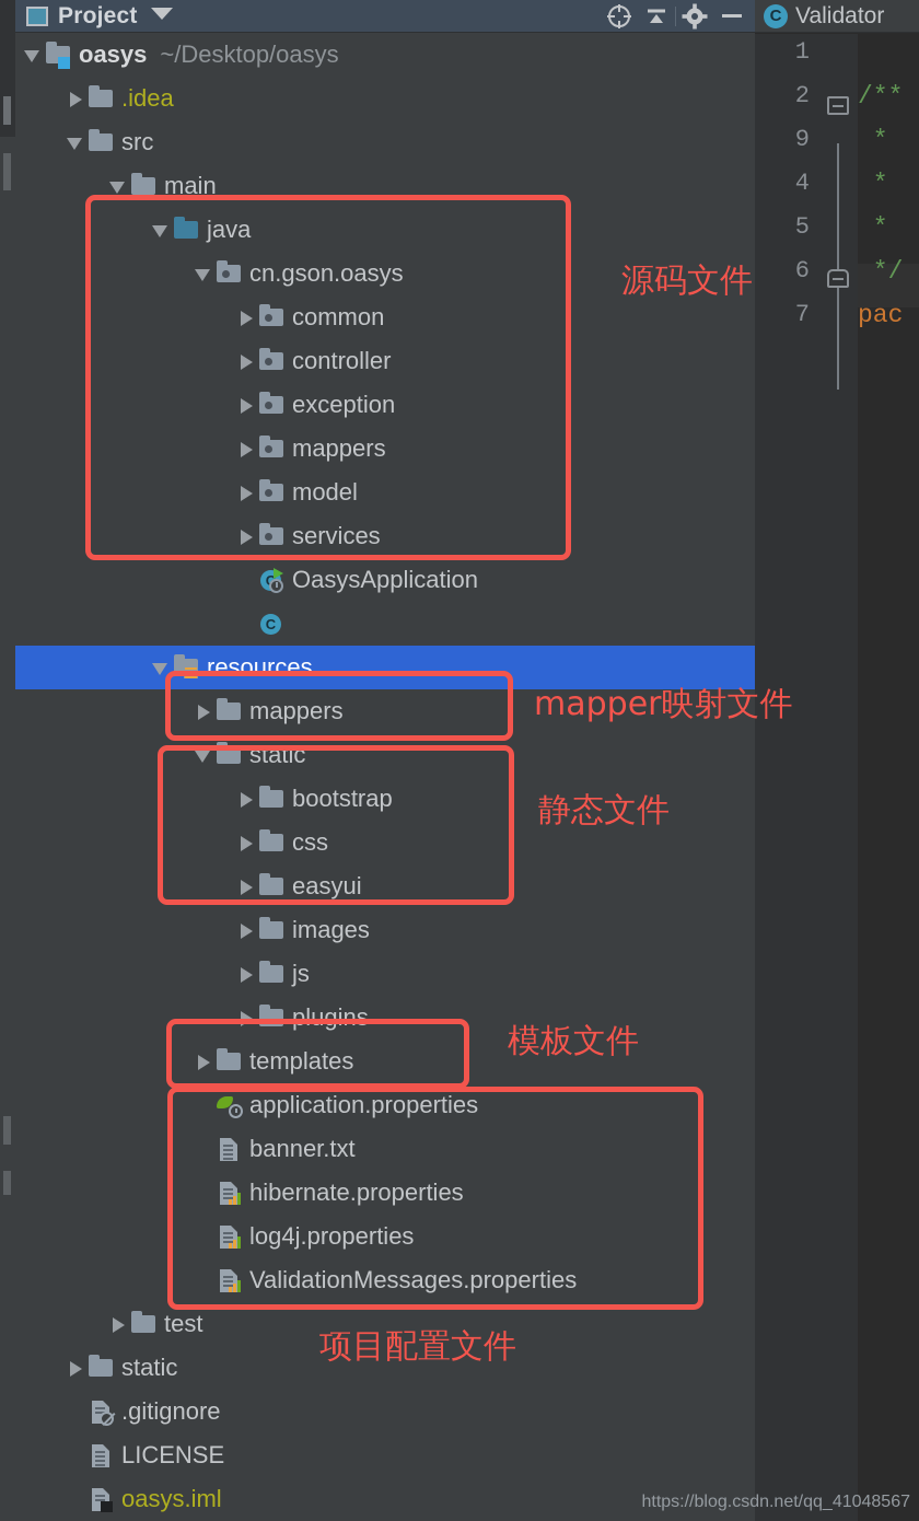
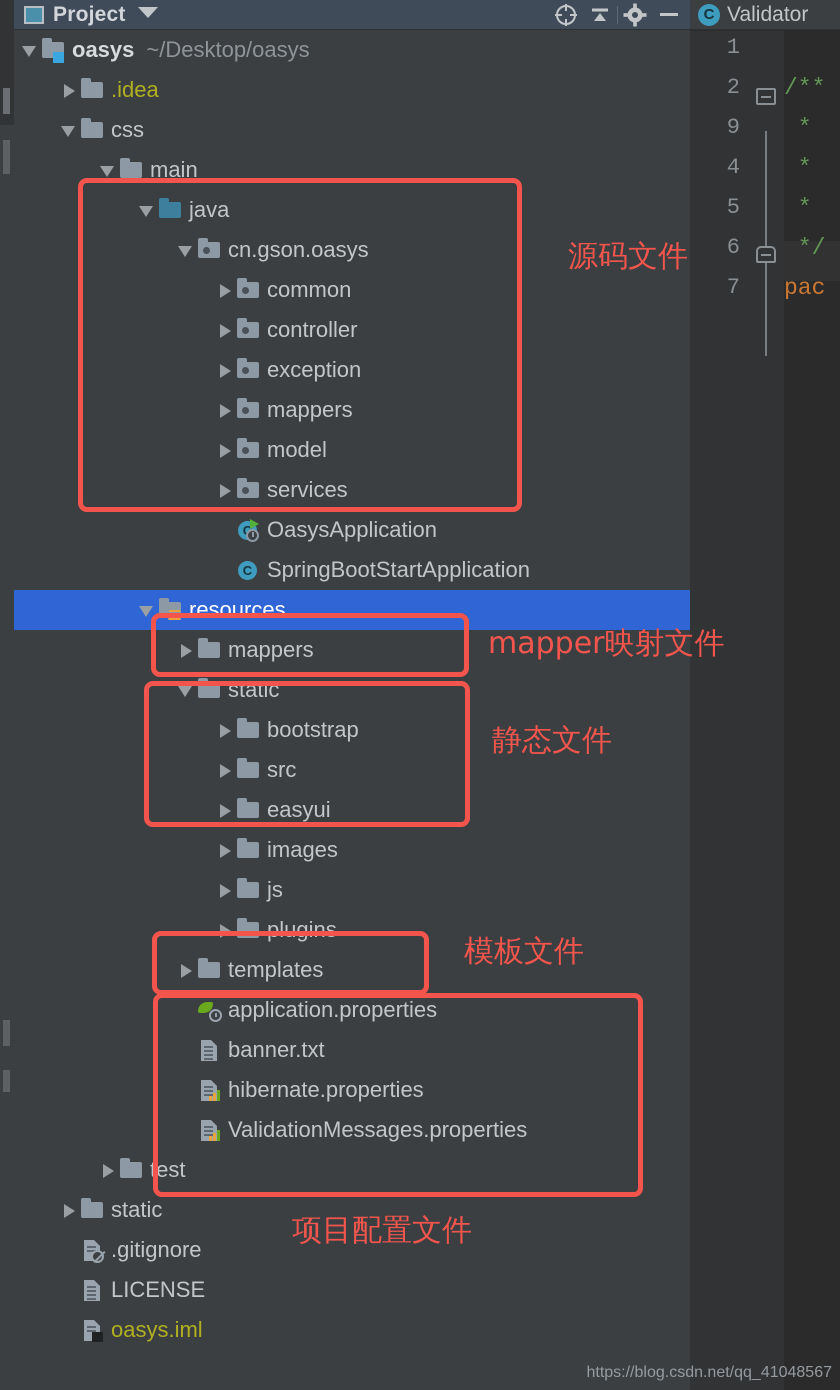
  Project
  oasys
  ~/Desktop/oasys
  .idea
- src
+ css
  main
  java
  cn.gson.oasys
  common
  controller
  exception
  mappers
  model
  services
  OasysApplication
  C
+ SpringBootStartApplication
  resources
  mappers
  static
  bootstrap
- css
+ src
  easyui
  images
  js
  plugins
  templates
  application.properties
  banner.txt
  hibernate.properties
- log4j.properties
  ValidationMessages.properties
  test
  static
  .gitignore
  LICENSE
  oasys.iml
  C
  Validator
  1
  2
  9
  4
  5
  6
  7
  /**
  *
  *
  *
  */
  pac
  源码文件
  mapper映射文件
  静态文件
  模板文件
  项目配置文件
  https://blog.csdn.net/qq_41048567
